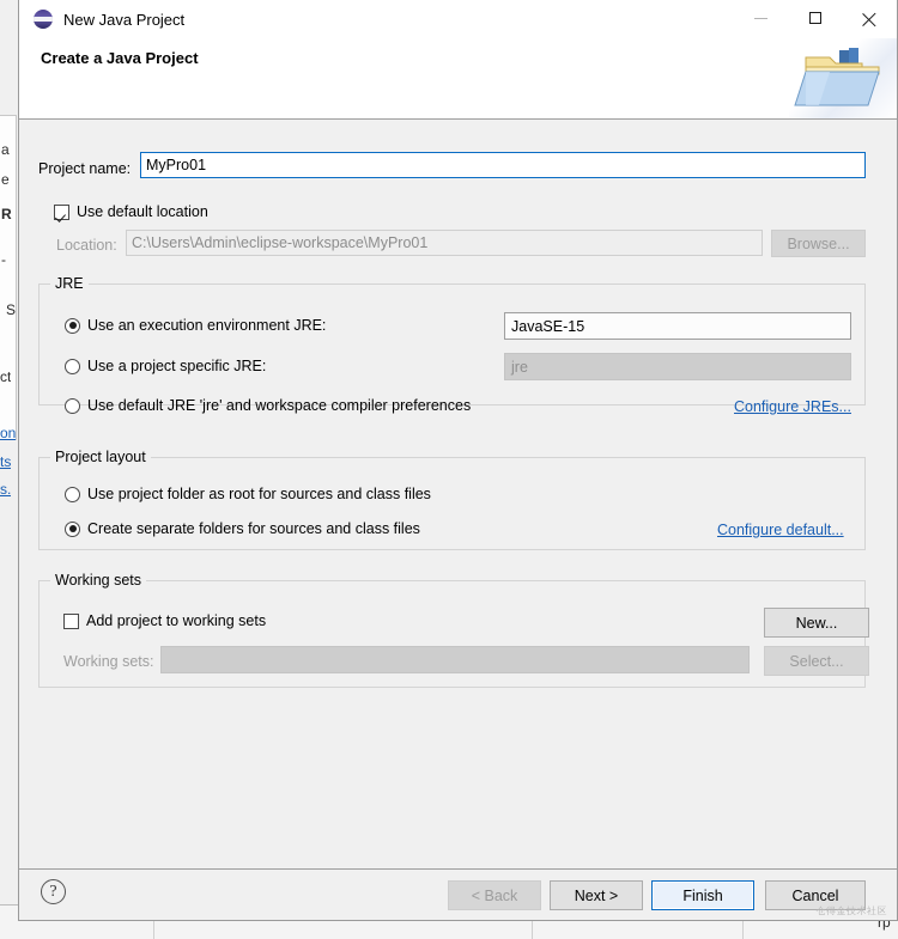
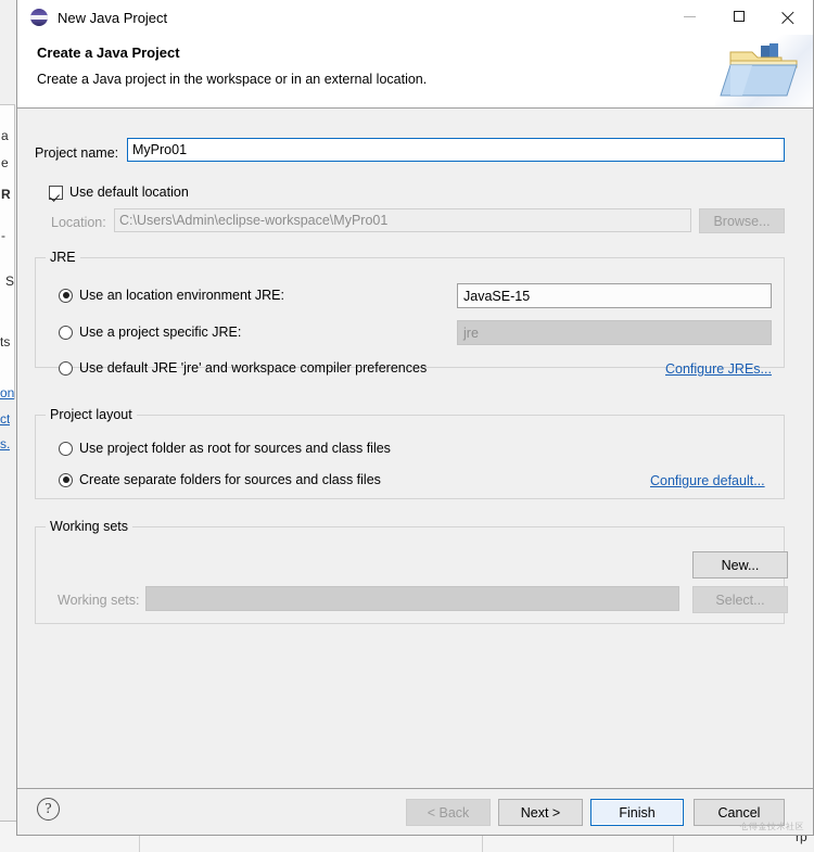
  a
  e
  R
  -
  S
- ct
+ ts
  on
- ts
+ ct
  s.
  rp
  New Java Project
  Create a Java Project
+ Create a Java project in the workspace or in an external location.
  Project name:
  MyPro01
  Use default location
  Location:
  C:\Users\Admin\eclipse-workspace\MyPro01
  Browse...
  JRE
- Use an execution environment JRE:
+ Use an location environment JRE:
  JavaSE-15
  Use a project specific JRE:
  jre
  Use default JRE 'jre' and workspace compiler preferences
  Configure JREs...
  Project layout
  Use project folder as root for sources and class files
  Create separate folders for sources and class files
  Configure default...
  Working sets
- Add project to working sets
  New...
  Working sets:
  Select...
  ?
  < Back
  Next >
  Finish
  Cancel
  仓得金技术社区
